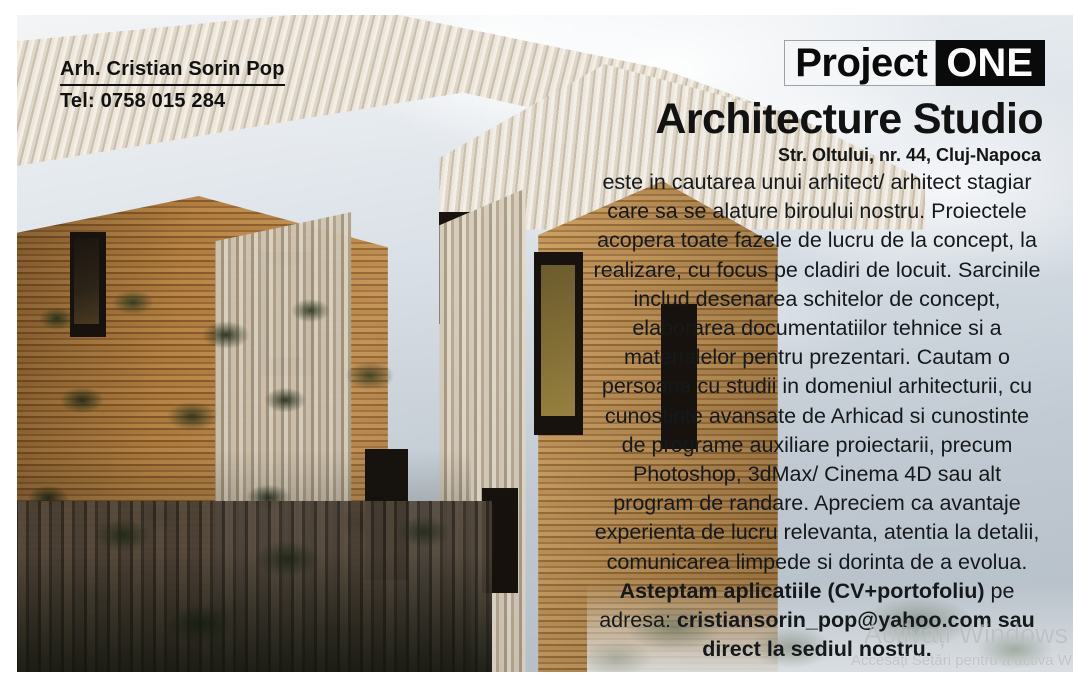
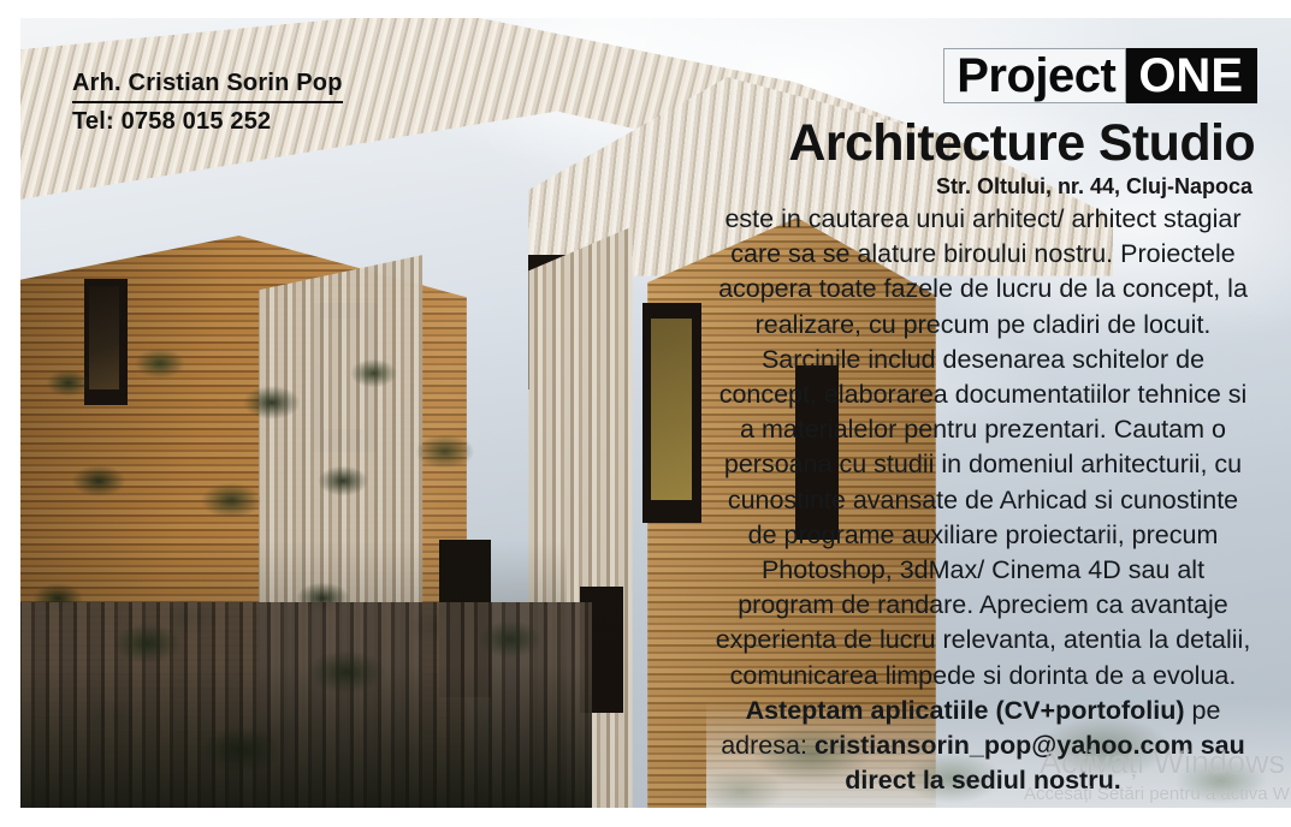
  Arh. Cristian Sorin Pop
- Tel: 0758 015 284
+ Tel: 0758 015 252
  Project
  ONE
  Architecture Studio
  Str. Oltului, nr. 44, Cluj-Napoca
- este in cautarea unui arhitect/ arhitect stagiar care sa se alature biroului nostru. Proiectele acopera toate fazele de lucru de la concept, la realizare, cu focus pe cladiri de locuit. Sarcinile includ desenarea schitelor de concept, elaborarea documentatiilor tehnice si a materialelor pentru prezentari. Cautam o persoana cu studii in domeniul arhitecturii, cu cunostinte avansate de Arhicad si cunostinte de programe auxiliare proiectarii, precum Photoshop, 3dMax/ Cinema 4D sau alt program de randare. Apreciem ca avantaje experienta de lucru relevanta, atentia la detalii, comunicarea limpede si dorinta de a evolua. Asteptam aplicatiile (CV+portofoliu) pe adresa: cristiansorin_pop@yahoo.com sau direct la sediul nostru.
+ este in cautarea unui arhitect/ arhitect stagiar care sa se alature biroului nostru. Proiectele acopera toate fazele de lucru de la concept, la realizare, cu precum pe cladiri de locuit. Sarcinile includ desenarea schitelor de concept, elaborarea documentatiilor tehnice si a materialelor pentru prezentari. Cautam o persoana cu studii in domeniul arhitecturii, cu cunostinte avansate de Arhicad si cunostinte de programe auxiliare proiectarii, precum Photoshop, 3dMax/ Cinema 4D sau alt program de randare. Apreciem ca avantaje experienta de lucru relevanta, atentia la detalii, comunicarea limpede si dorinta de a evolua. Asteptam aplicatiile (CV+portofoliu) pe adresa: cristiansorin_pop@yahoo.com sau direct la sediul nostru.
  Activați Windows
  Accesați Setări pentru a activa W
